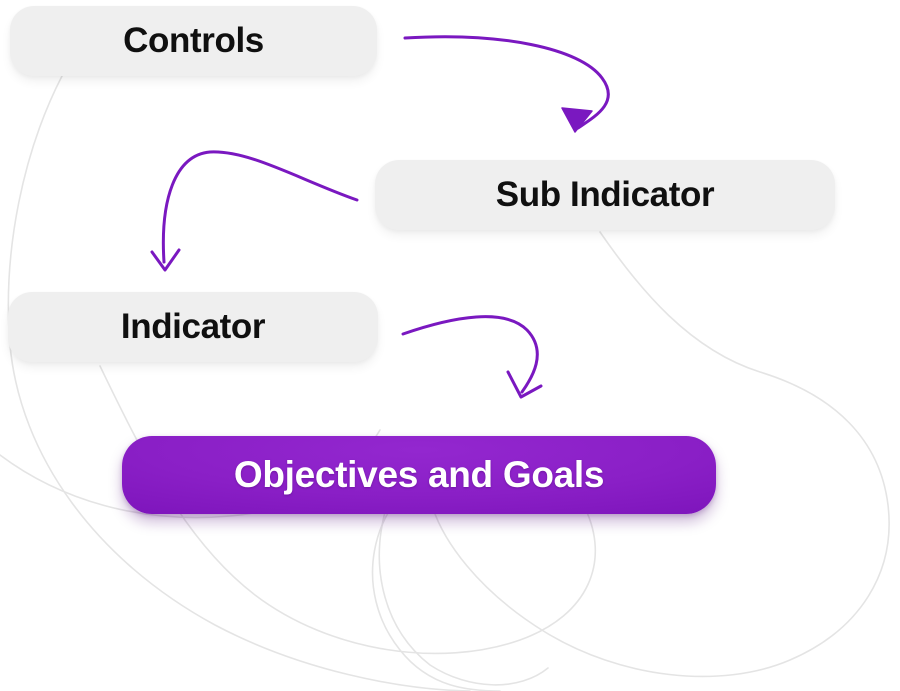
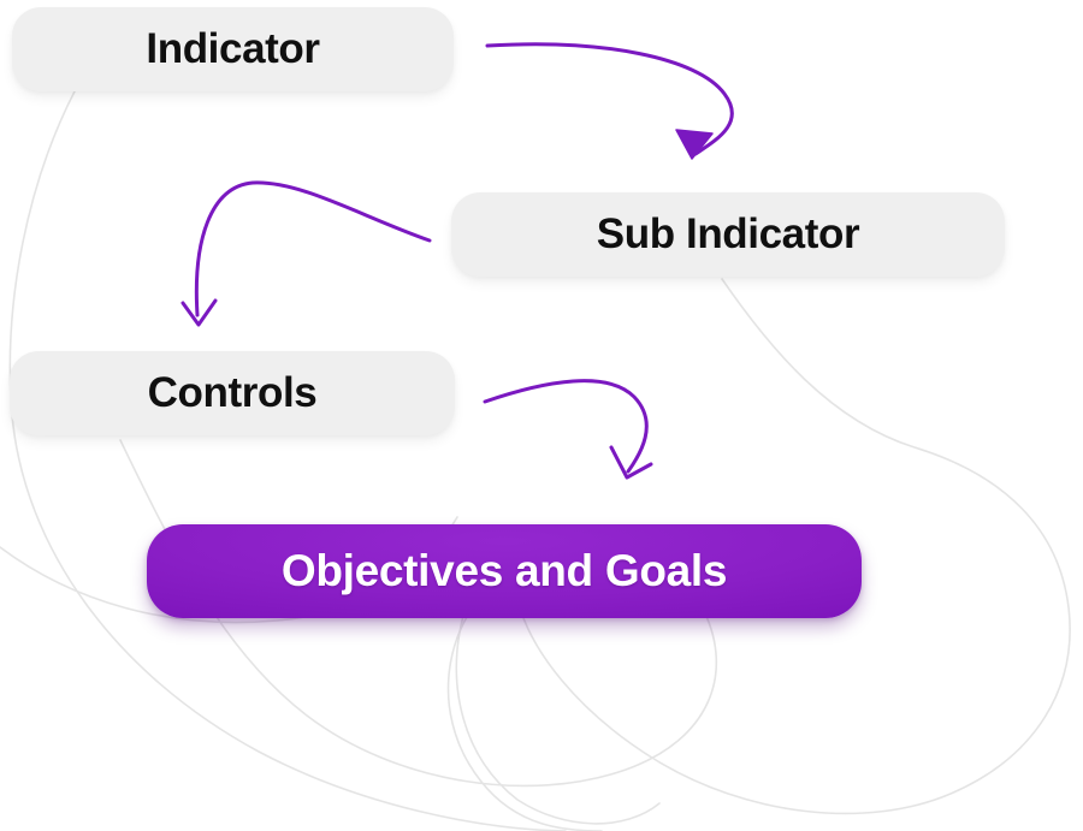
- Controls
+ Indicator
  Sub Indicator
- Indicator
+ Controls
  Objectives and Goals
